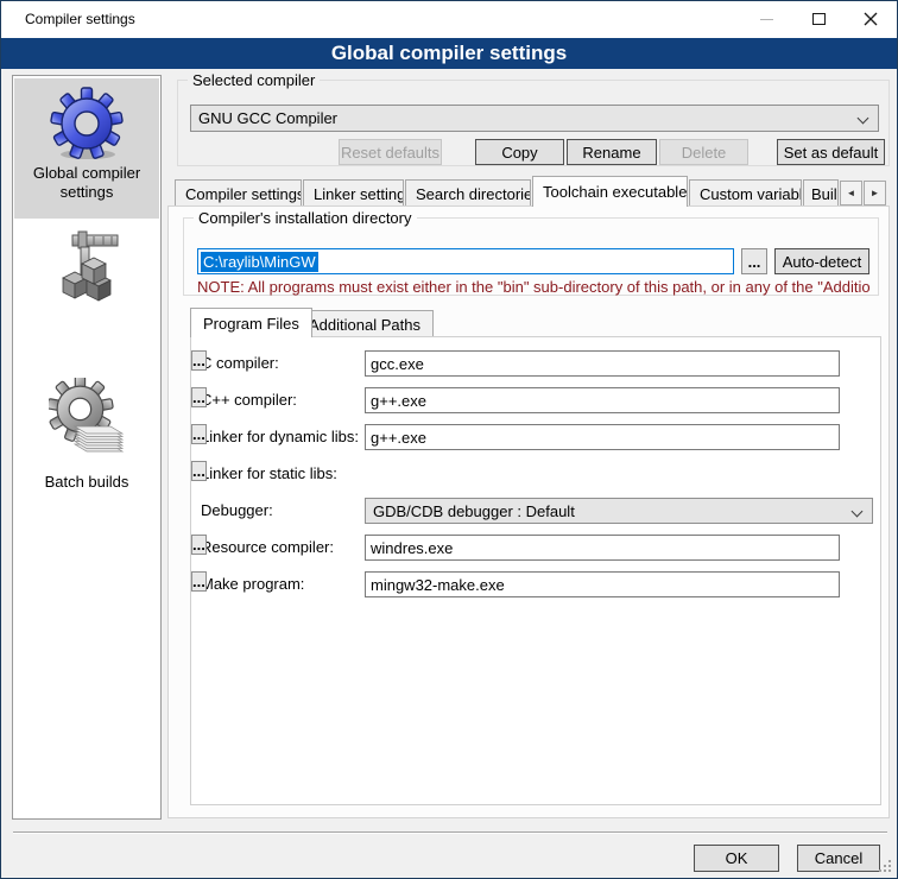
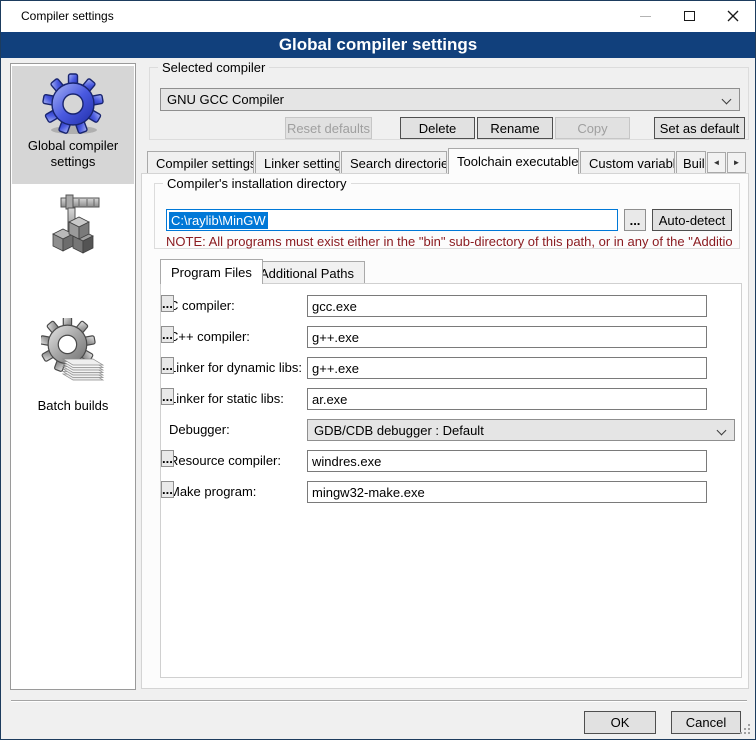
  Compiler settings
  Global compiler settings
  Global compiler settings
  Batch builds
  Selected compiler
  GNU GCC Compiler
  Reset defaults
- Copy
+ Delete
  Rename
- Delete
+ Copy
  Set as default
  Compiler settings
  Linker setting
  Search directorie
  Toolchain executable
  Custom variabl
  ◄
  ►
  Compiler's installation directory
  C:\raylib\MinGW
  ...
  Auto-detect
  NOTE: All programs must exist either in the "bin" sub-directory of this path, or in any of the "Additio
  Program Files
  Additional Paths
  compiler:
  gcc.exe
  ...
  ++ compiler:
  g++.exe
  ...
  inker for dynamic libs:
  g++.exe
  ...
  inker for static libs:
+ ar.exe
  ...
  Debugger:
  GDB/CDB debugger : Default
  esource compiler:
  windres.exe
  ...
  Make program:
  mingw32-make.exe
  ...
  OK
  Cancel
